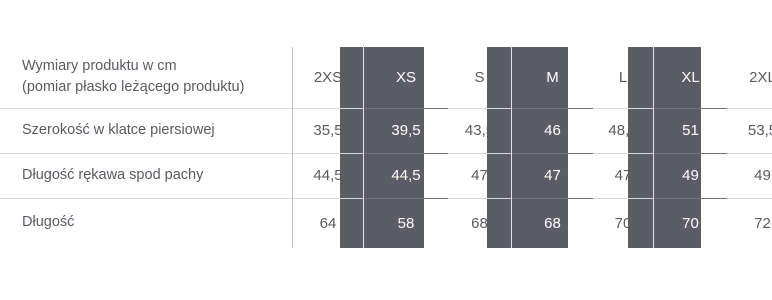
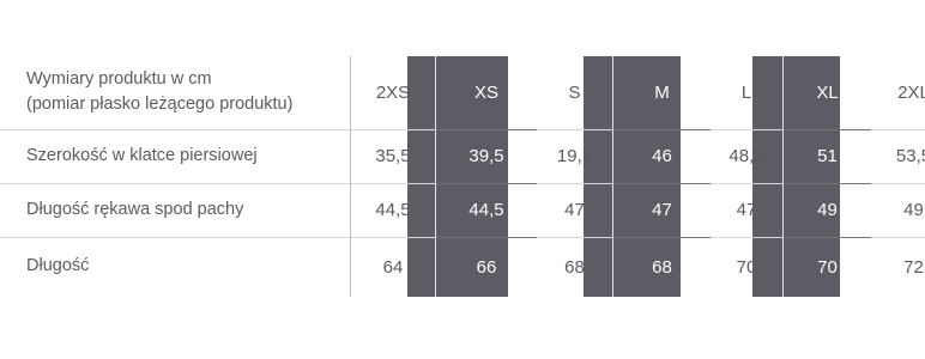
  Wymiary produktu w cm (pomiar płasko leżącego produktu)	2XS	XS	S	M	L	XL	2X
- Szerokość w klatce piersiowej	35,5	39,5	43,5	46	48,5	51	53,
+ Szerokość w klatce piersiowej	35,5	39,5	19,1	46	48,5	51	53,
  Długość rękawa spod pachy	44,5	44,5	47	47	47	49	49
- Długość	64	58	68	68	70	70	72
+ Długość	64	66	68	68	70	70	72
